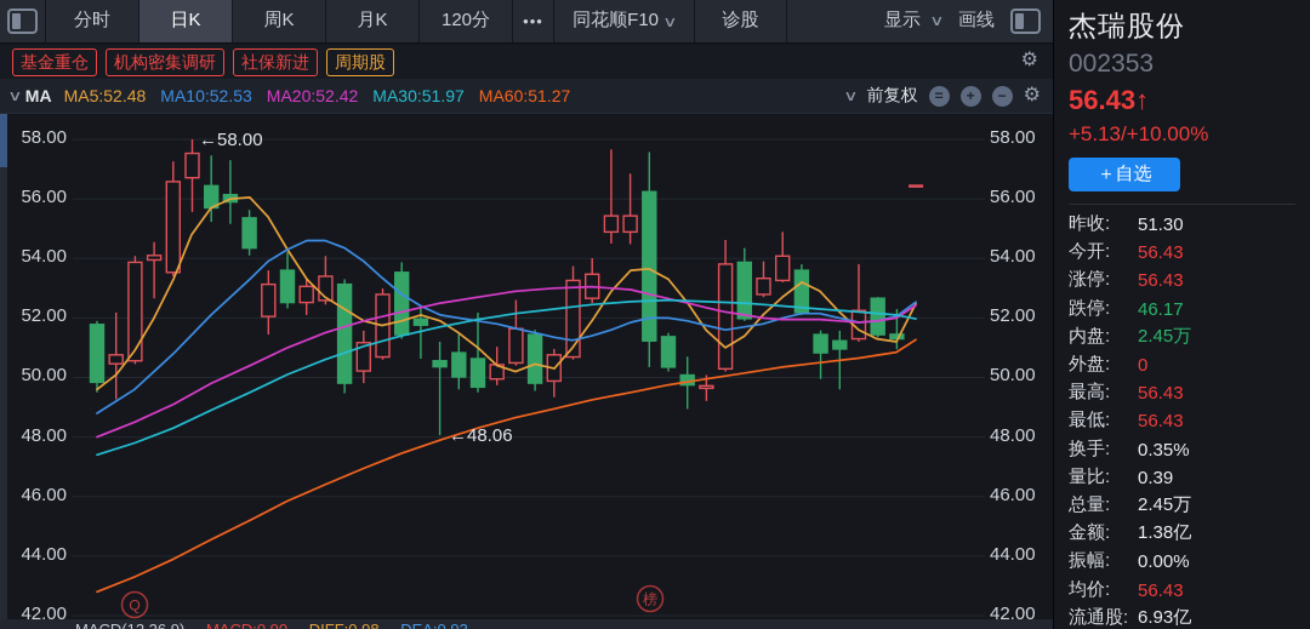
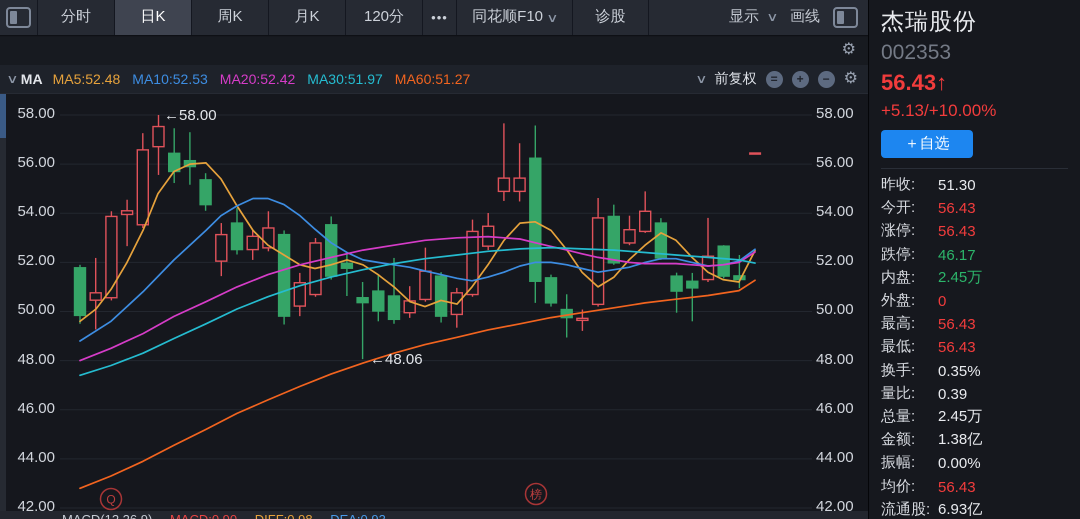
  分时
  日K
  周K
  月K
  120分
  •••
  同花顺F10
  ∨
  诊股
  显示 ∨
  画线
- 基金重仓
- 机构密集调研
- 社保新进
- 周期股
  ⚙
  ∨
  MA
  MA5:52.48
  MA10:52.53
  MA20:52.42
  MA30:51.97
  MA60:51.27
  ∨
  前复权
  =
  +
  −
  ⚙
  ←58.00
  ←48.06
  Q
  榜
  58.00
  58.00
  56.00
  56.00
  54.00
  54.00
  52.00
  52.00
  50.00
  50.00
  48.00
  48.00
  46.00
  46.00
  44.00
  44.00
  42.00
  42.00
  杰瑞股份
  002353
  56.43↑
  +5.13/+10.00%
  ＋自选
  昨收:
  51.30
  今开:
  56.43
  涨停:
  56.43
  跌停:
  46.17
  内盘:
  2.45万
  外盘:
  0
  最高:
  56.43
  最低:
  56.43
  换手:
  0.35%
  量比:
  0.39
  总量:
  2.45万
  金额:
  1.38亿
  振幅:
  0.00%
  均价:
  56.43
  流通股:
  6.93亿
